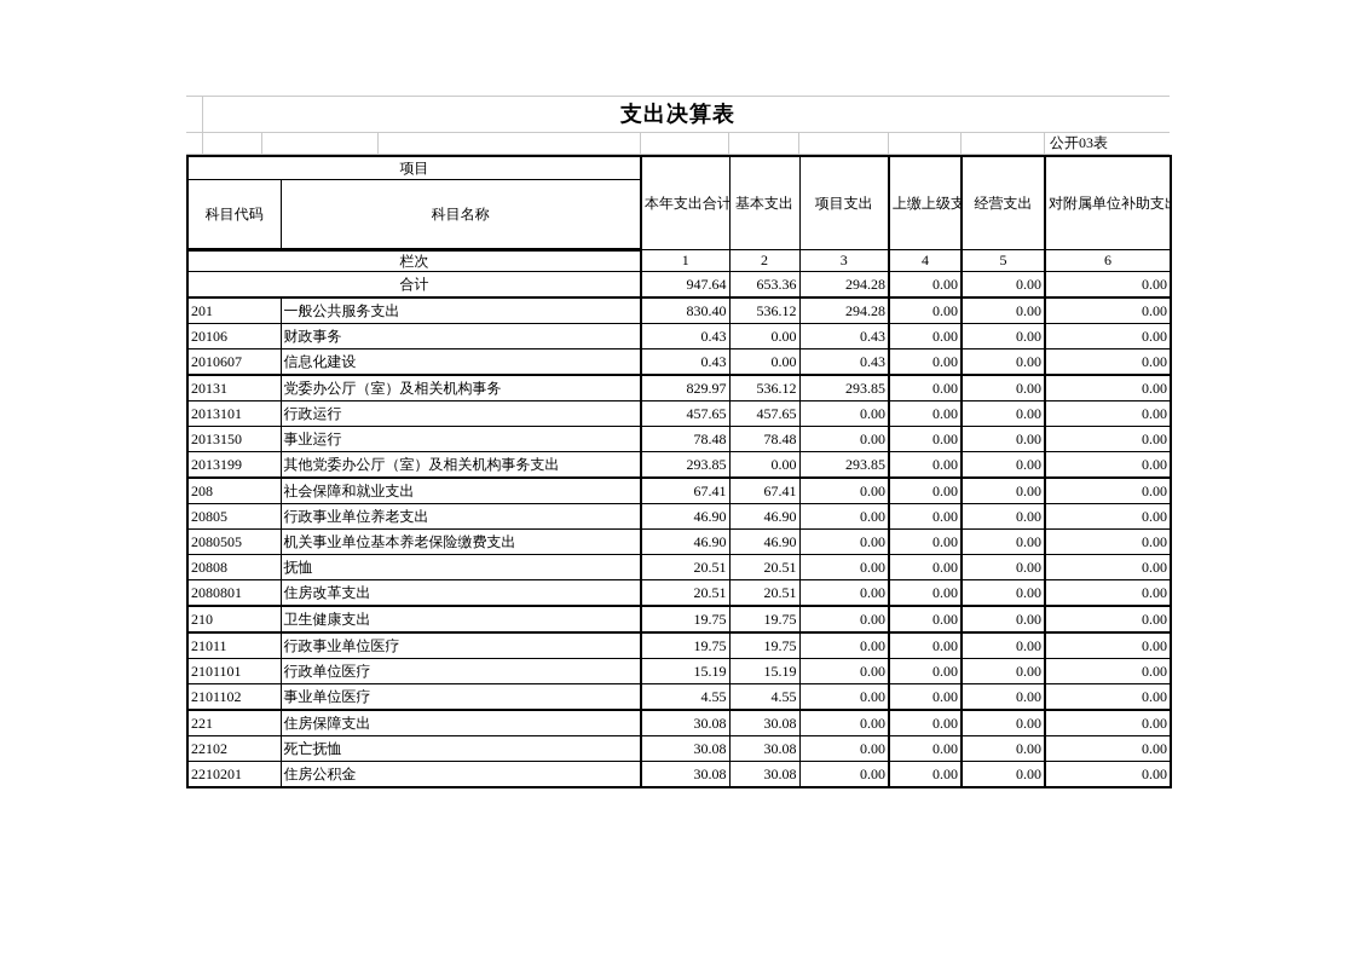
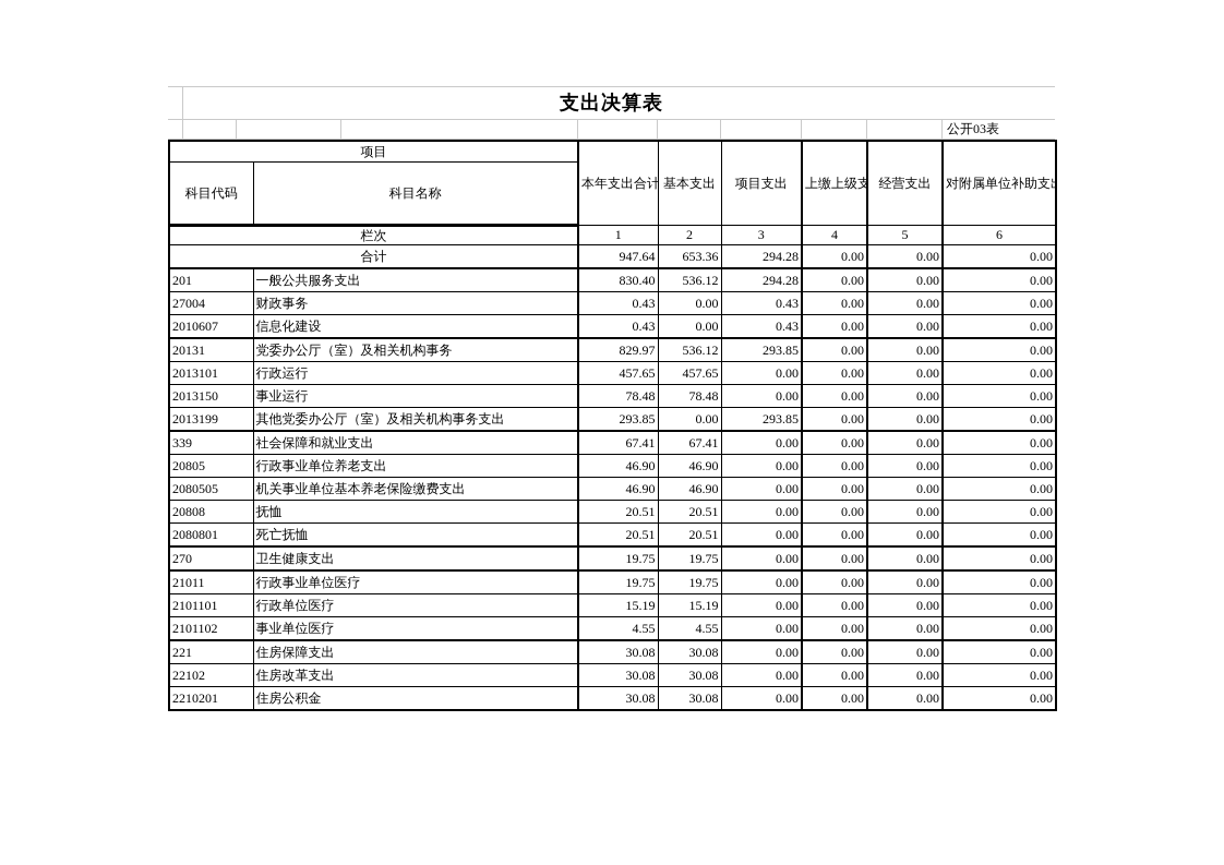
  支出决算表
  公开03表
  项目	本年支出合计	基本支出	项目支出	上缴上级支	经营支出	对附属单位补助支
  科目代码	科目名称
  栏次	1	2	3	4	5	6
  合计	947.64	653.36	294.28	0.00	0.00	0.00
  201	一般公共服务支出	830.40	536.12	294.28	0.00	0.00	0.00
- 20106	财政事务	0.43	0.00	0.43	0.00	0.00	0.00
+ 27004	财政事务	0.43	0.00	0.43	0.00	0.00	0.00
  2010607	信息化建设	0.43	0.00	0.43	0.00	0.00	0.00
  20131	党委办公厅（室）及相关机构事务	829.97	536.12	293.85	0.00	0.00	0.00
  2013101	行政运行	457.65	457.65	0.00	0.00	0.00	0.00
  2013150	事业运行	78.48	78.48	0.00	0.00	0.00	0.00
  2013199	其他党委办公厅（室）及相关机构事务支出	293.85	0.00	293.85	0.00	0.00	0.00
- 208	社会保障和就业支出	67.41	67.41	0.00	0.00	0.00	0.00
+ 339	社会保障和就业支出	67.41	67.41	0.00	0.00	0.00	0.00
  20805	行政事业单位养老支出	46.90	46.90	0.00	0.00	0.00	0.00
  2080505	机关事业单位基本养老保险缴费支出	46.90	46.90	0.00	0.00	0.00	0.00
  20808	抚恤	20.51	20.51	0.00	0.00	0.00	0.00
- 2080801	住房改革支出	20.51	20.51	0.00	0.00	0.00	0.00
+ 2080801	死亡抚恤	20.51	20.51	0.00	0.00	0.00	0.00
- 210	卫生健康支出	19.75	19.75	0.00	0.00	0.00	0.00
+ 270	卫生健康支出	19.75	19.75	0.00	0.00	0.00	0.00
  21011	行政事业单位医疗	19.75	19.75	0.00	0.00	0.00	0.00
  2101101	行政单位医疗	15.19	15.19	0.00	0.00	0.00	0.00
  2101102	事业单位医疗	4.55	4.55	0.00	0.00	0.00	0.00
  221	住房保障支出	30.08	30.08	0.00	0.00	0.00	0.00
- 22102	死亡抚恤	30.08	30.08	0.00	0.00	0.00	0.00
+ 22102	住房改革支出	30.08	30.08	0.00	0.00	0.00	0.00
  2210201	住房公积金	30.08	30.08	0.00	0.00	0.00	0.00
